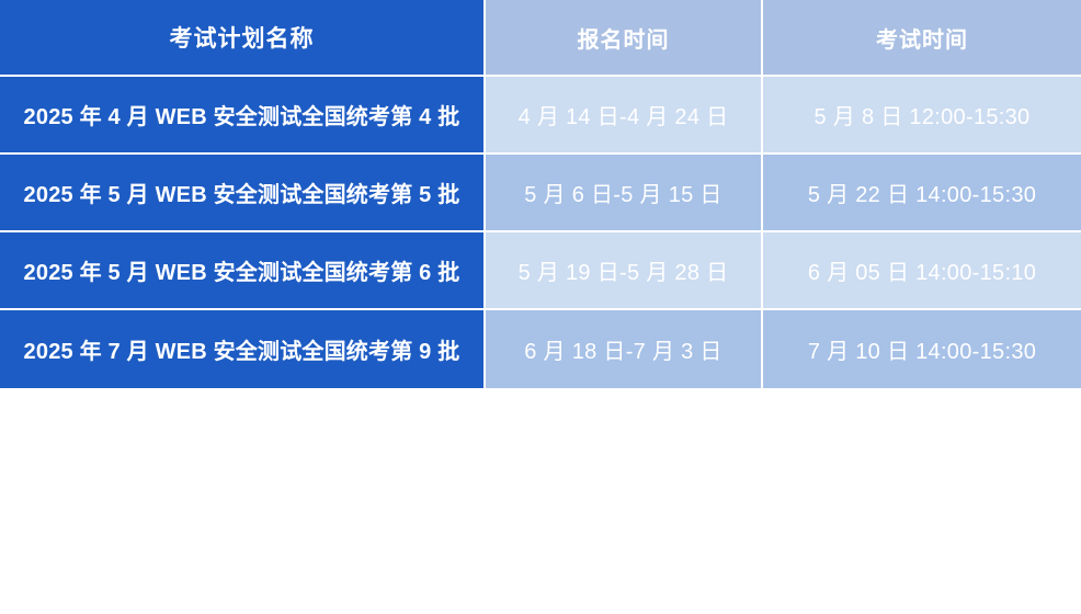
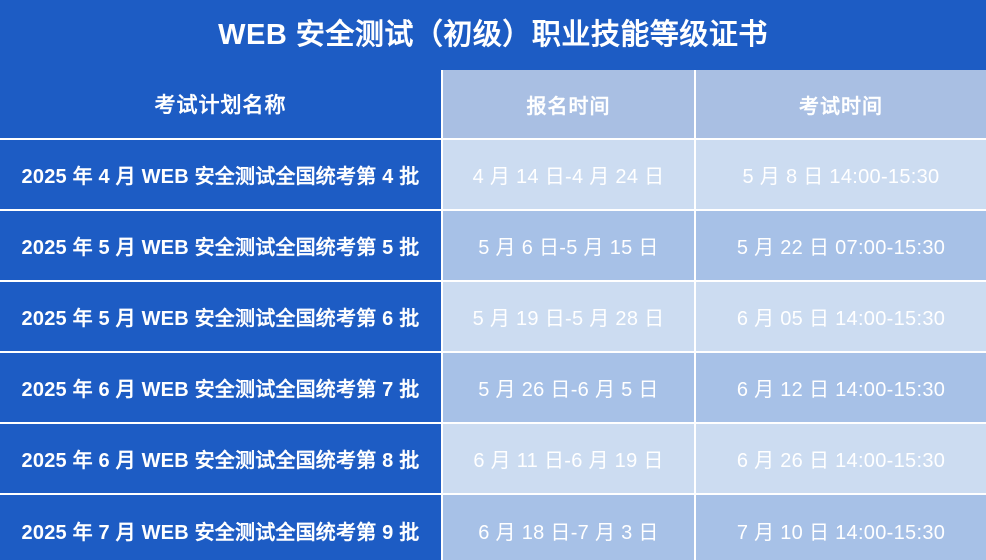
+ WEB 安全测试（初级）职业技能等级证书
  考试计划名称	报名时间	考试时间
- 2025 年 4 月 WEB 安全测试全国统考第 4 批	4 月 14 日-4 月 24 日	5 月 8 日 12:00-15:30
+ 2025 年 4 月 WEB 安全测试全国统考第 4 批	4 月 14 日-4 月 24 日	5 月 8 日 14:00-15:30
- 2025 年 5 月 WEB 安全测试全国统考第 5 批	5 月 6 日-5 月 15 日	5 月 22 日 14:00-15:30
+ 2025 年 5 月 WEB 安全测试全国统考第 5 批	5 月 6 日-5 月 15 日	5 月 22 日 07:00-15:30
- 2025 年 5 月 WEB 安全测试全国统考第 6 批	5 月 19 日-5 月 28 日	6 月 05 日 14:00-15:10
+ 2025 年 5 月 WEB 安全测试全国统考第 6 批	5 月 19 日-5 月 28 日	6 月 05 日 14:00-15:30
+ 2025 年 6 月 WEB 安全测试全国统考第 7 批	5 月 26 日-6 月 5 日	6 月 12 日 14:00-15:30
+ 2025 年 6 月 WEB 安全测试全国统考第 8 批	6 月 11 日-6 月 19 日	6 月 26 日 14:00-15:30
  2025 年 7 月 WEB 安全测试全国统考第 9 批	6 月 18 日-7 月 3 日	7 月 10 日 14:00-15:30
